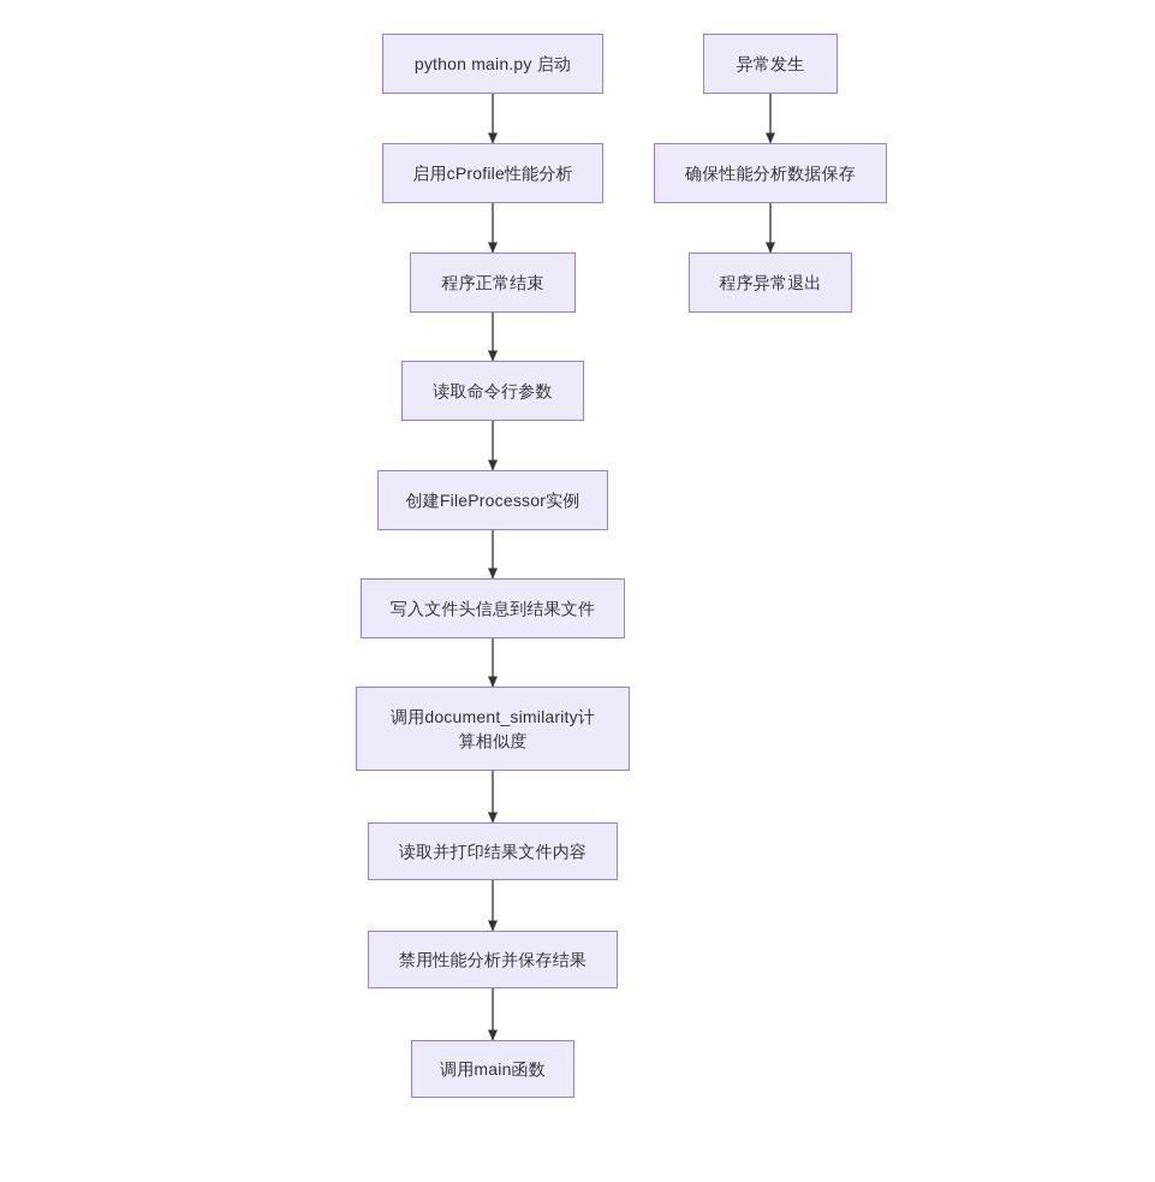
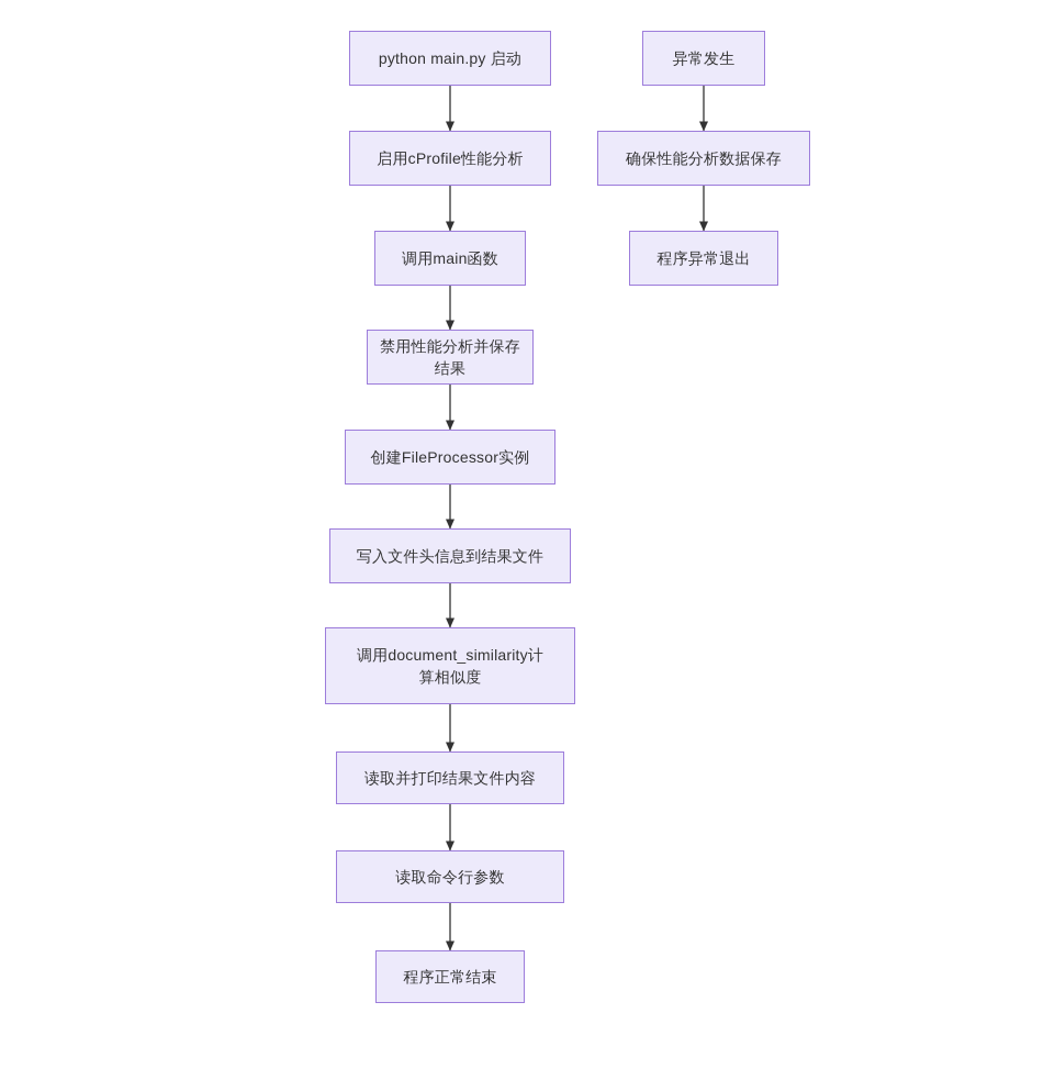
  python main.py 启动
  启用cProfile性能分析
- 程序正常结束
+ 调用main函数
- 读取命令行参数
+ 禁用性能分析并保存结果
  创建FileProcessor实例
  写入文件头信息到结果文件
  调用document_similarity计
  算相似度
  读取并打印结果文件内容
- 禁用性能分析并保存结果
+ 读取命令行参数
- 调用main函数
+ 程序正常结束
  异常发生
  确保性能分析数据保存
  程序异常退出
